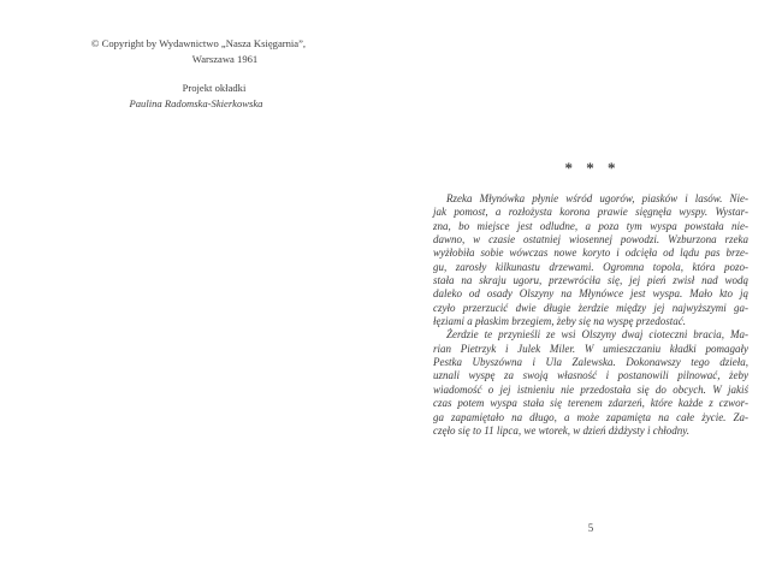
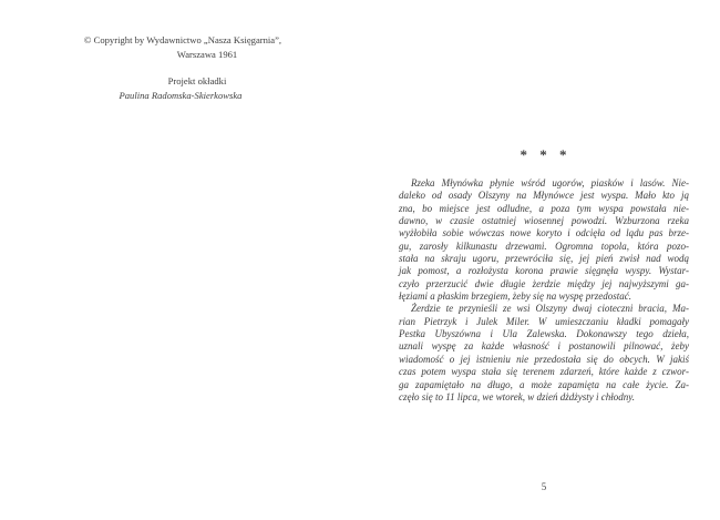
  © Copyright by Wydawnictwo „Nasza Księgarnia”,
  Warszawa 1961
  Projekt okładki
  Paulina Radomska-Skierkowska
  * * *
  Rzeka Młynówka płynie wśród ugorów, piasków i lasów. Nie-
- jak pomost, a rozłożysta korona prawie sięgnęła wyspy. Wystar-
+ daleko od osady Olszyny na Młynówce jest wyspa. Mało kto ją
  zna, bo miejsce jest odludne, a poza tym wyspa powstała nie-
  dawno, w czasie ostatniej wiosennej powodzi. Wzburzona rzeka
  wyżłobiła sobie wówczas nowe koryto i odcięła od lądu pas brze-
  gu, zarosły kilkunastu drzewami. Ogromna topola, która pozo-
  stała na skraju ugoru, przewróciła się, jej pień zwisł nad wodą
- daleko od osady Olszyny na Młynówce jest wyspa. Mało kto ją
+ jak pomost, a rozłożysta korona prawie sięgnęła wyspy. Wystar-
  czyło przerzucić dwie długie żerdzie między jej najwyższymi ga-
  łęziami a płaskim brzegiem, żeby się na wyspę przedostać.
  Żerdzie te przynieśli ze wsi Olszyny dwaj cioteczni bracia, Ma-
  rian Pietrzyk i Julek Miler. W umieszczaniu kładki pomagały
  Pestka Ubyszówna i Ula Zalewska. Dokonawszy tego dzieła,
- uznali wyspę za swoją własność i postanowili pilnować, żeby
+ uznali wyspę za każde własność i postanowili pilnować, żeby
  wiadomość o jej istnieniu nie przedostała się do obcych. W jakiś
  czas potem wyspa stała się terenem zdarzeń, które każde z czwor-
  ga zapamiętało na długo, a może zapamięta na całe życie. Za-
  częło się to 11 lipca, we wtorek, w dzień dżdżysty i chłodny.
  5
